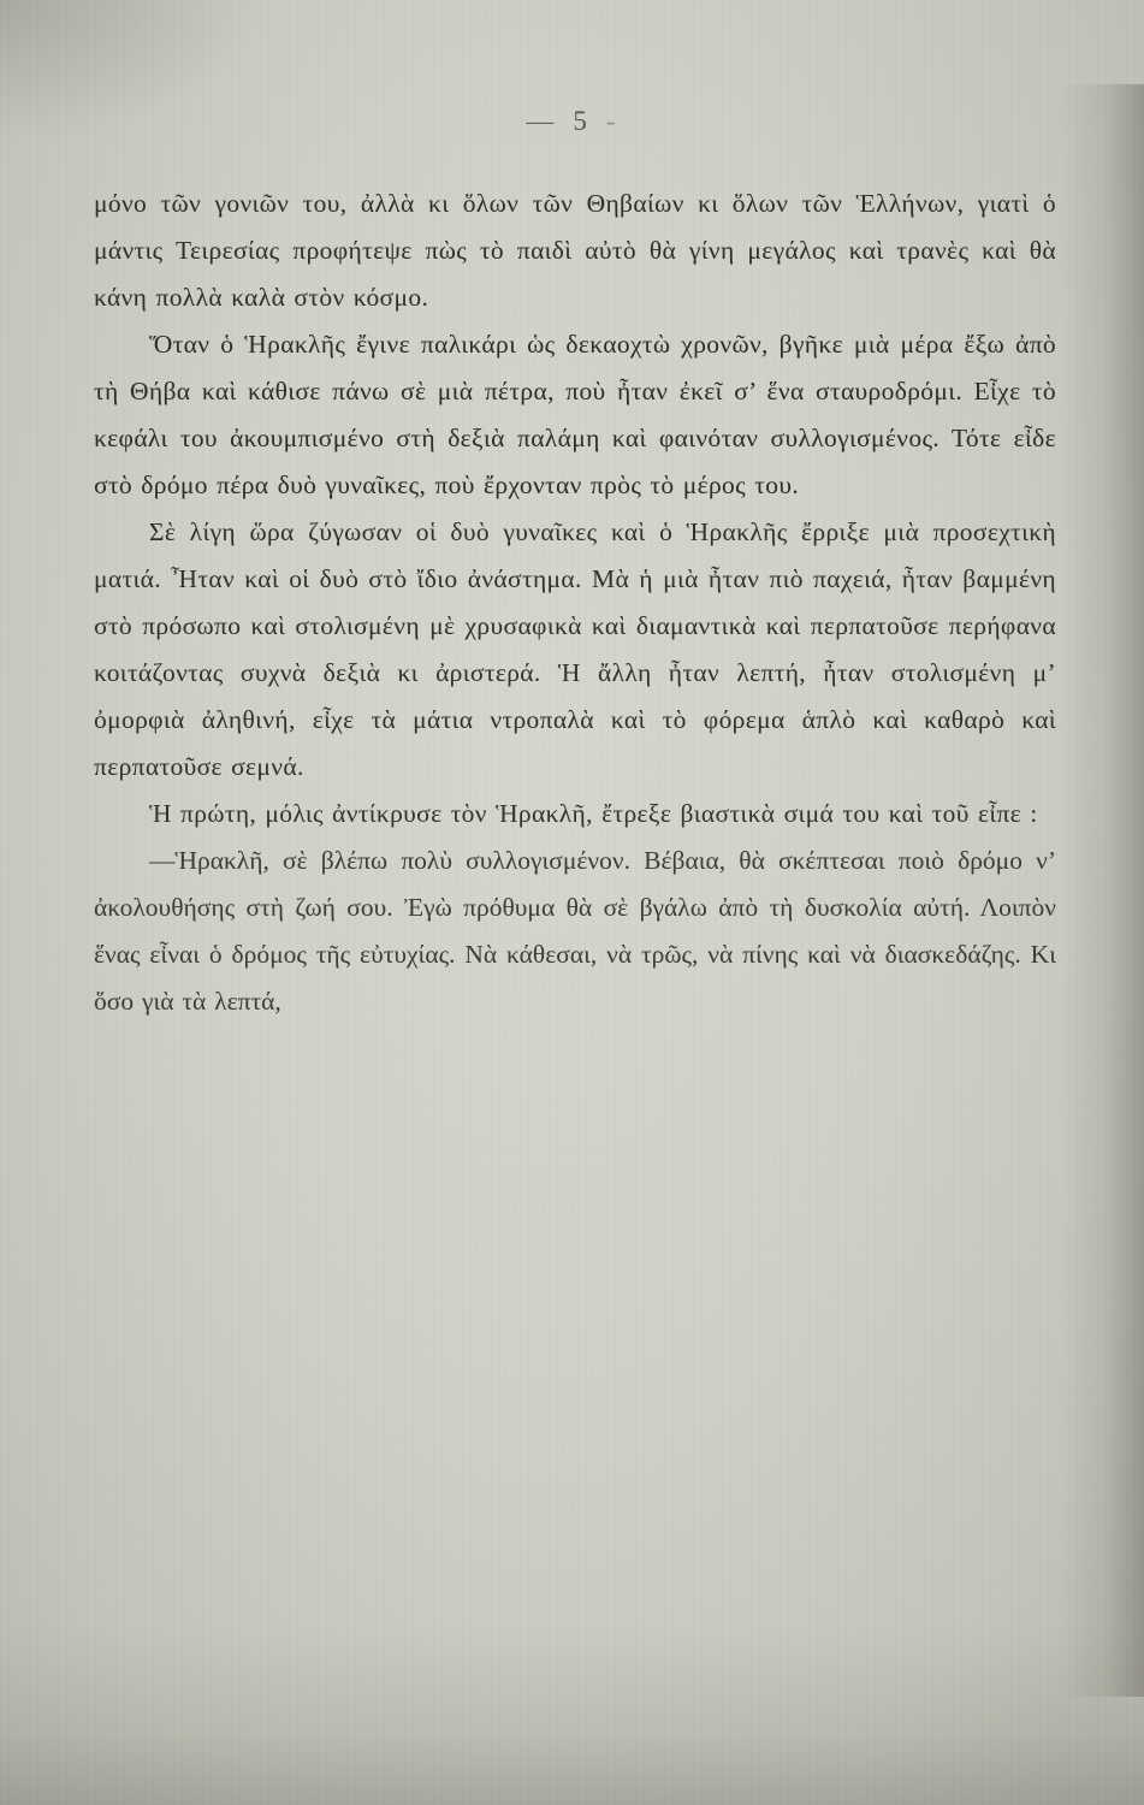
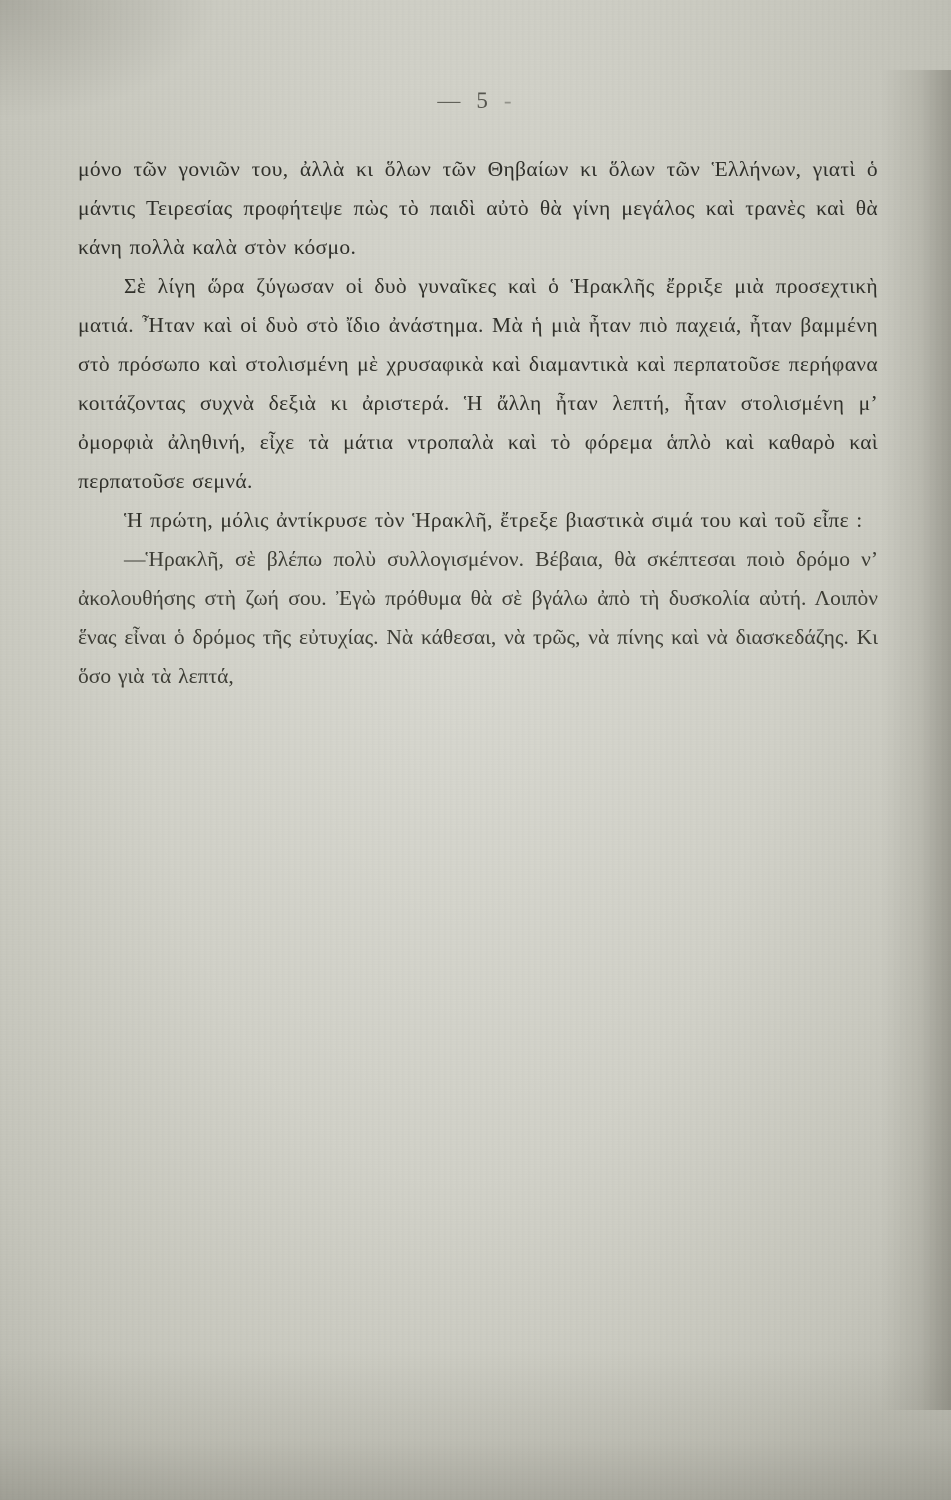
  — 5 -
  μόνο τῶν γονιῶν του, ἀλλὰ κι ὅλων τῶν Θηβαίων κι ὅλων τῶν Ἑλλήνων, γιατὶ ὁ μάντις Τειρεσίας προφήτεψε πὼς τὸ παιδὶ αὐτὸ θὰ γίνη μεγάλος καὶ τρανὲς καὶ θὰ κάνη πολλὰ καλὰ στὸν κόσμο.
- Ὅταν ὁ Ἡρακλῆς ἔγινε παλικάρι ὡς δεκαοχτὼ χρονῶν, βγῆκε μιὰ μέρα ἔξω ἀπὸ τὴ Θήβα καὶ κάθισε πάνω σὲ μιὰ πέτρα, ποὺ ἦταν ἐκεῖ σ’ ἕνα σταυροδρόμι. Εἶχε τὸ κεφάλι του ἀκουμπισμένο στὴ δεξιὰ παλάμη καὶ φαινόταν συλλογισμένος. Τότε εἶδε στὸ δρόμο πέρα δυὸ γυναῖκες, ποὺ ἔρχονταν πρὸς τὸ μέρος του.
  Σὲ λίγη ὥρα ζύγωσαν οἱ δυὸ γυναῖκες καὶ ὁ Ἡρακλῆς ἔρριξε μιὰ προσεχτικὴ ματιά. Ἦταν καὶ οἱ δυὸ στὸ ἴδιο ἀνάστημα. Μὰ ἡ μιὰ ἦταν πιὸ παχειά, ἦταν βαμμένη στὸ πρόσωπο καὶ στολισμένη μὲ χρυσαφικὰ καὶ διαμαντικὰ καὶ περπατοῦσε περήφανα κοιτάζοντας συχνὰ δεξιὰ κι ἀριστερά. Ἡ ἄλλη ἦταν λεπτή, ἦταν στολισμένη μ’ ὀμορφιὰ ἀληθινή, εἶχε τὰ μάτια ντροπαλὰ καὶ τὸ φόρεμα ἁπλὸ καὶ καθαρὸ καὶ περπατοῦσε σεμνά.
  Ἡ πρώτη, μόλις ἀντίκρυσε τὸν Ἡρακλῆ, ἔτρεξε βιαστικὰ σιμά του καὶ τοῦ εἶπε :
  —Ἡρακλῆ, σὲ βλέπω πολὺ συλλογισμένον. Βέβαια, θὰ σκέπτεσαι ποιὸ δρόμο ν’ ἀκολουθήσης στὴ ζωή σου. Ἐγὼ πρόθυμα θὰ σὲ βγάλω ἀπὸ τὴ δυσκολία αὐτή. Λοιπὸν ἕνας εἶναι ὁ δρόμος τῆς εὐτυχίας. Νὰ κάθεσαι, νὰ τρῶς, νὰ πίνης καὶ νὰ διασκεδάζης. Κι ὅσο γιὰ τὰ λεπτά,
